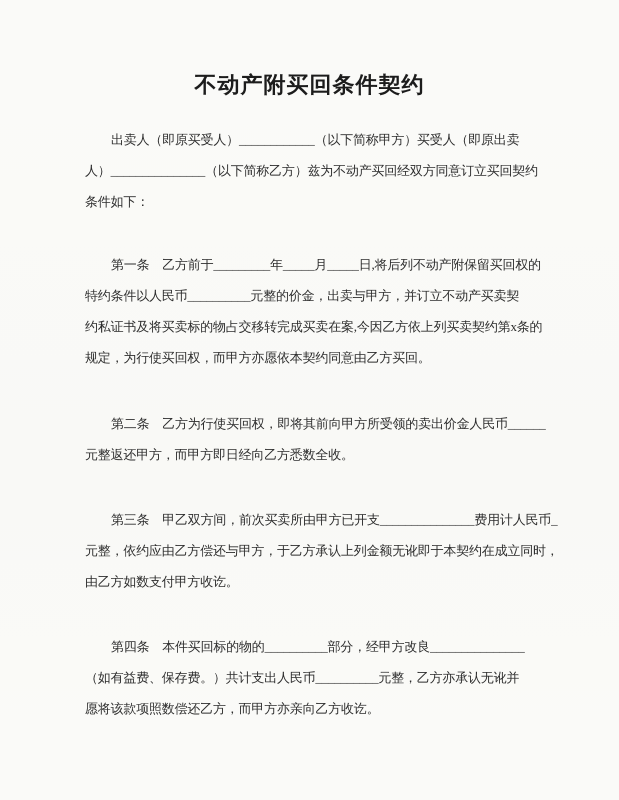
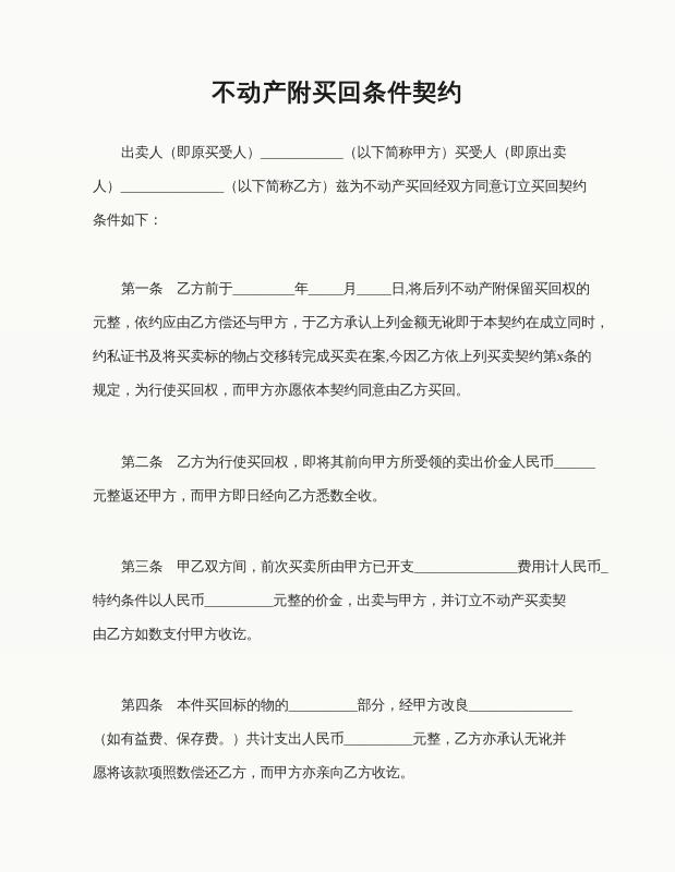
  不动产附买回条件契约
  出卖人（即原买受人）____________（以下简称甲方）买受人（即原出卖
  人）_______________（以下简称乙方）兹为不动产买回经双方同意订立买回契约
  条件如下：
  第一条 乙方前于_________年_____月_____日,将后列不动产附保留买回权的
- 特约条件以人民币__________元整的价金，出卖与甲方，并订立不动产买卖契
+ 元整，依约应由乙方偿还与甲方，于乙方承认上列金额无讹即于本契约在成立同时，
  约私证书及将买卖标的物占交移转完成买卖在案,今因乙方依上列买卖契约第x条的
  规定，为行使买回权，而甲方亦愿依本契约同意由乙方买回。
  第二条 乙方为行使买回权，即将其前向甲方所受领的卖出价金人民币______
  元整返还甲方，而甲方即日经向乙方悉数全收。
  第三条 甲乙双方间，前次买卖所由甲方已开支_______________费用计人民币_
- 元整，依约应由乙方偿还与甲方，于乙方承认上列金额无讹即于本契约在成立同时，
+ 特约条件以人民币__________元整的价金，出卖与甲方，并订立不动产买卖契
  由乙方如数支付甲方收讫。
  第四条 本件买回标的物的__________部分，经甲方改良_______________
  （如有益费、保存费。）共计支出人民币__________元整，乙方亦承认无讹并
  愿将该款项照数偿还乙方，而甲方亦亲向乙方收讫。
